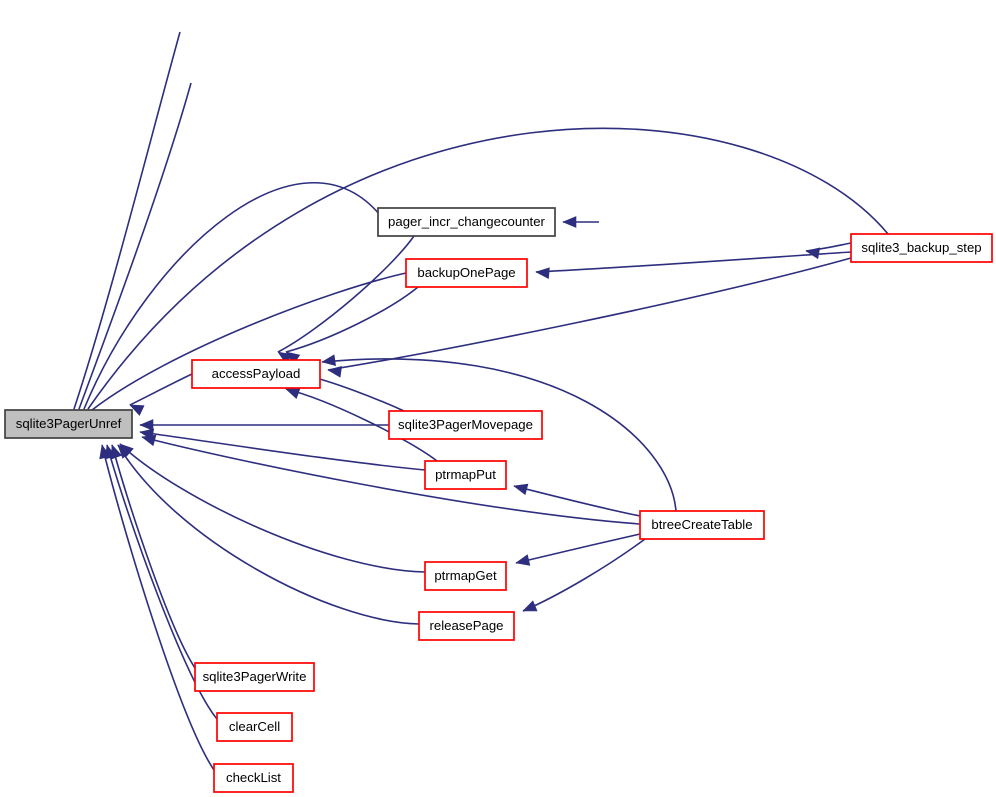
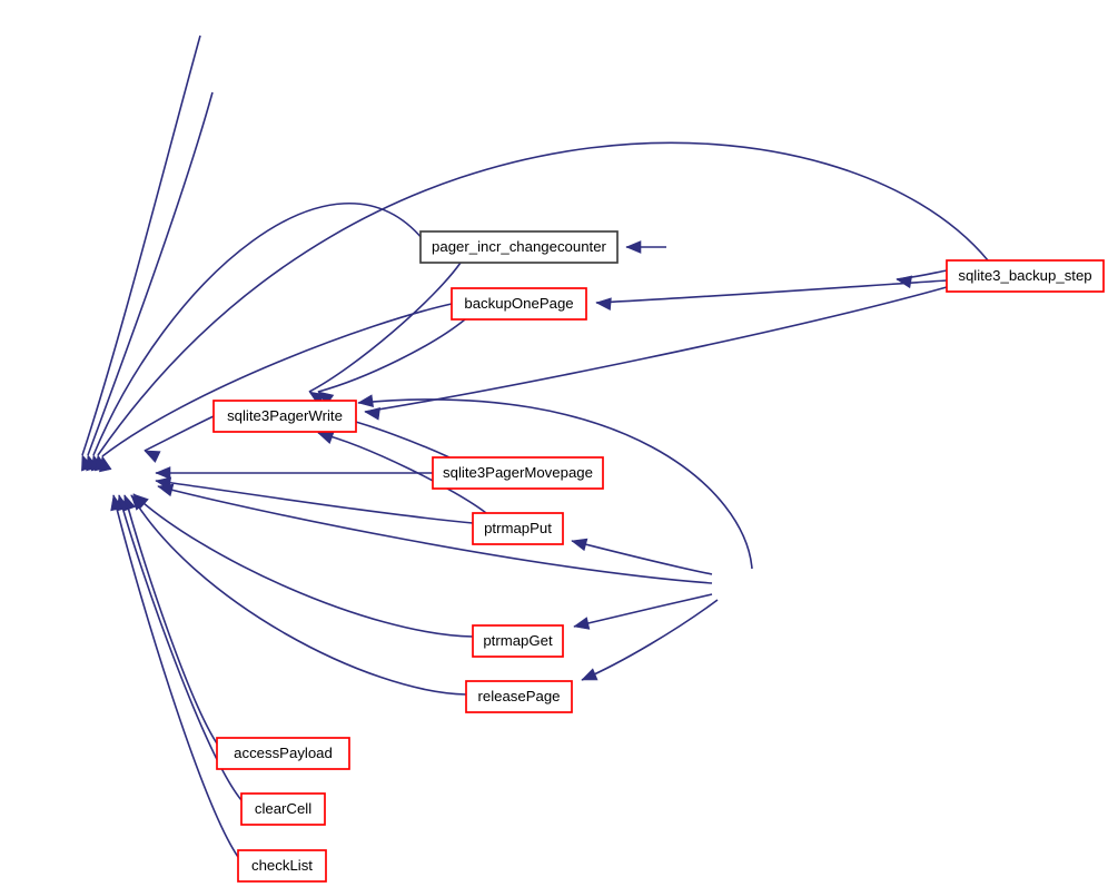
  pager_incr_changecounter
  sqlite3_backup_step
  backupOnePage
- accessPayload
+ sqlite3PagerWrite
- sqlite3PagerUnref
  sqlite3PagerMovepage
  ptrmapPut
- btreeCreateTable
  ptrmapGet
  releasePage
- sqlite3PagerWrite
+ accessPayload
  clearCell
  checkList
